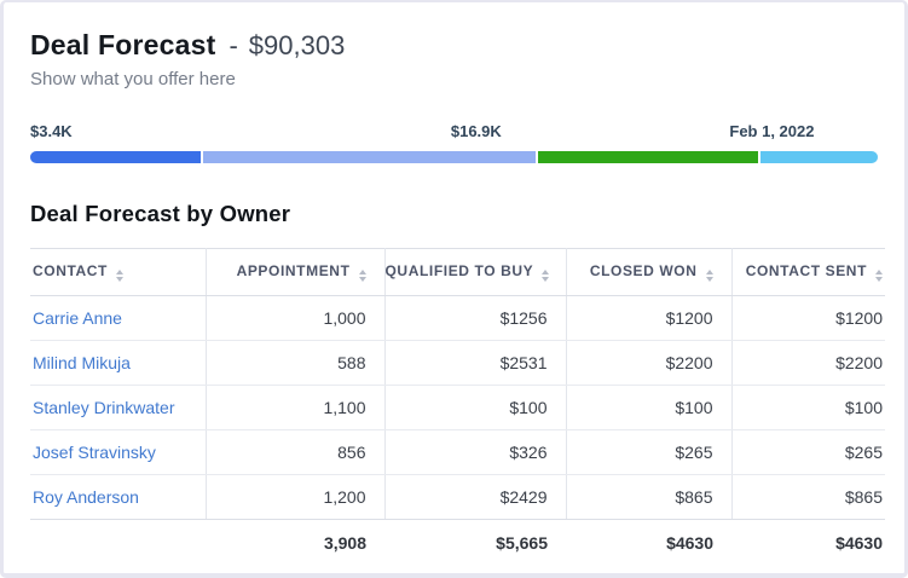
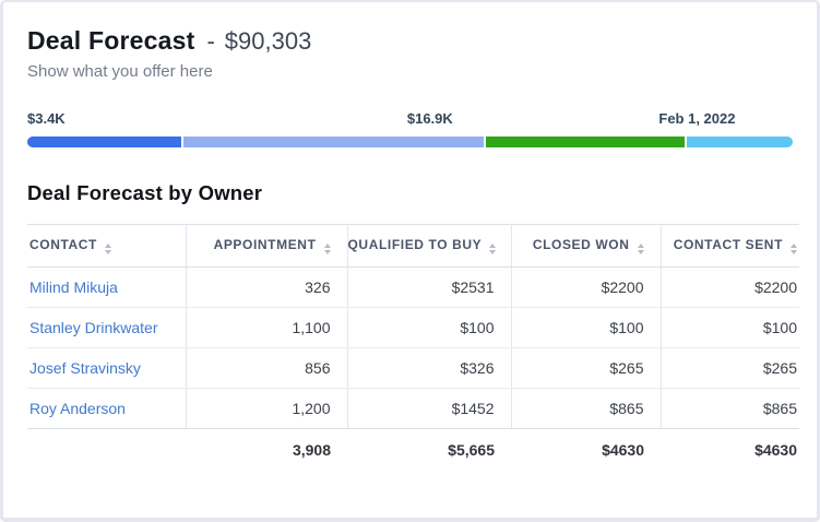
  Deal Forecast
  -
  $90,303
  Show what you offer here
  $3.4K
  $16.9K
  Feb 1, 2022
  Deal Forecast by Owner
  CONTACT	APPOINTMENT	QUALIFIED TO BUY	CLOSED WON	CONTACT SENT
- Carrie Anne	1,000	$1256	$1200	$1200
- Milind Mikuja	588	$2531	$2200	$2200
+ Milind Mikuja	326	$2531	$2200	$2200
  Stanley Drinkwater	1,100	$100	$100	$100
  Josef Stravinsky	856	$326	$265	$265
- Roy Anderson	1,200	$2429	$865	$865
+ Roy Anderson	1,200	$1452	$865	$865
  	3,908	$5,665	$4630	$4630
